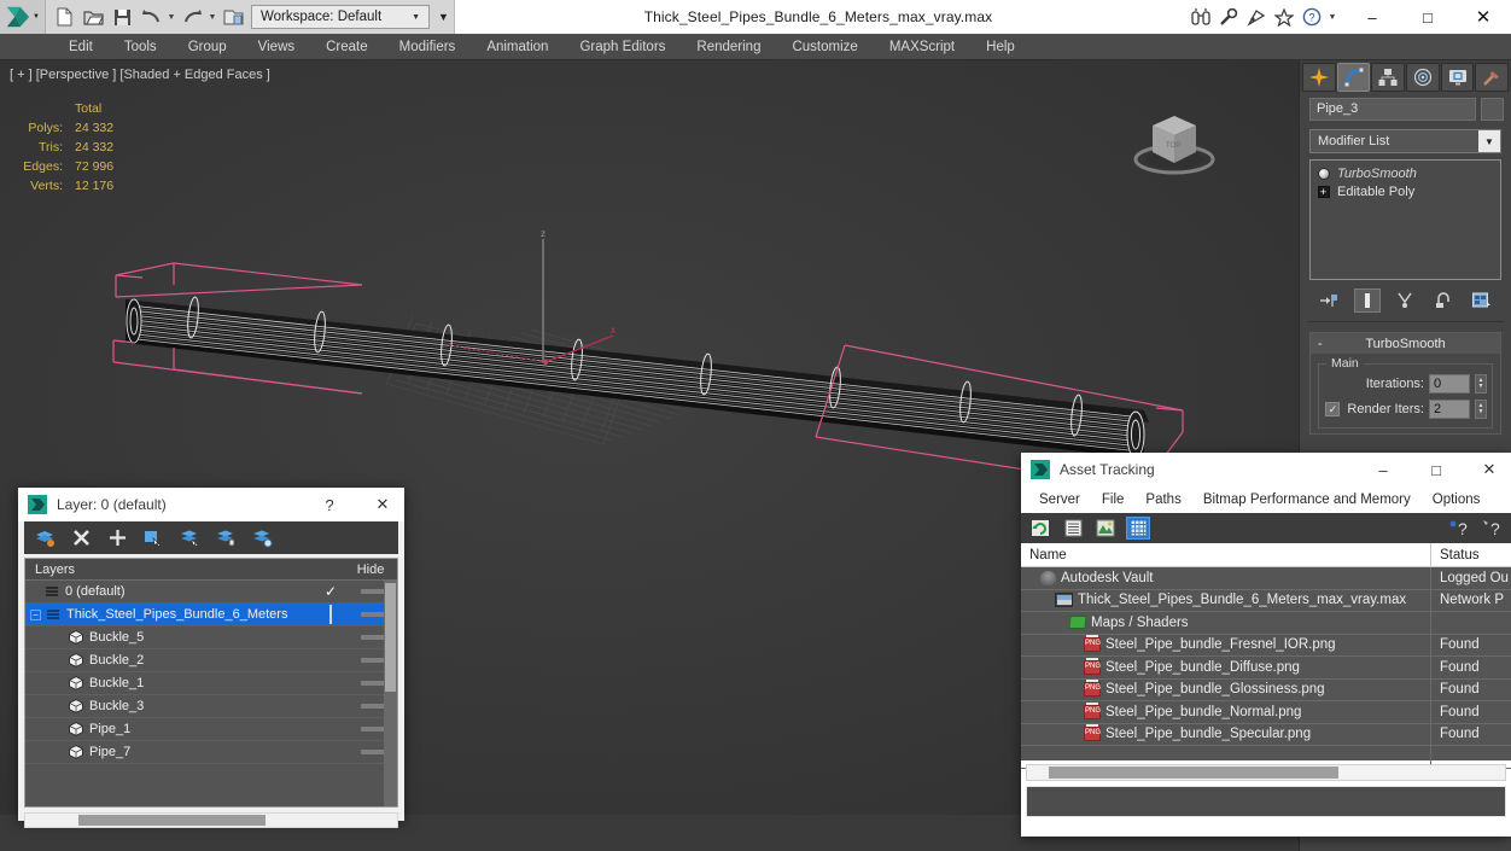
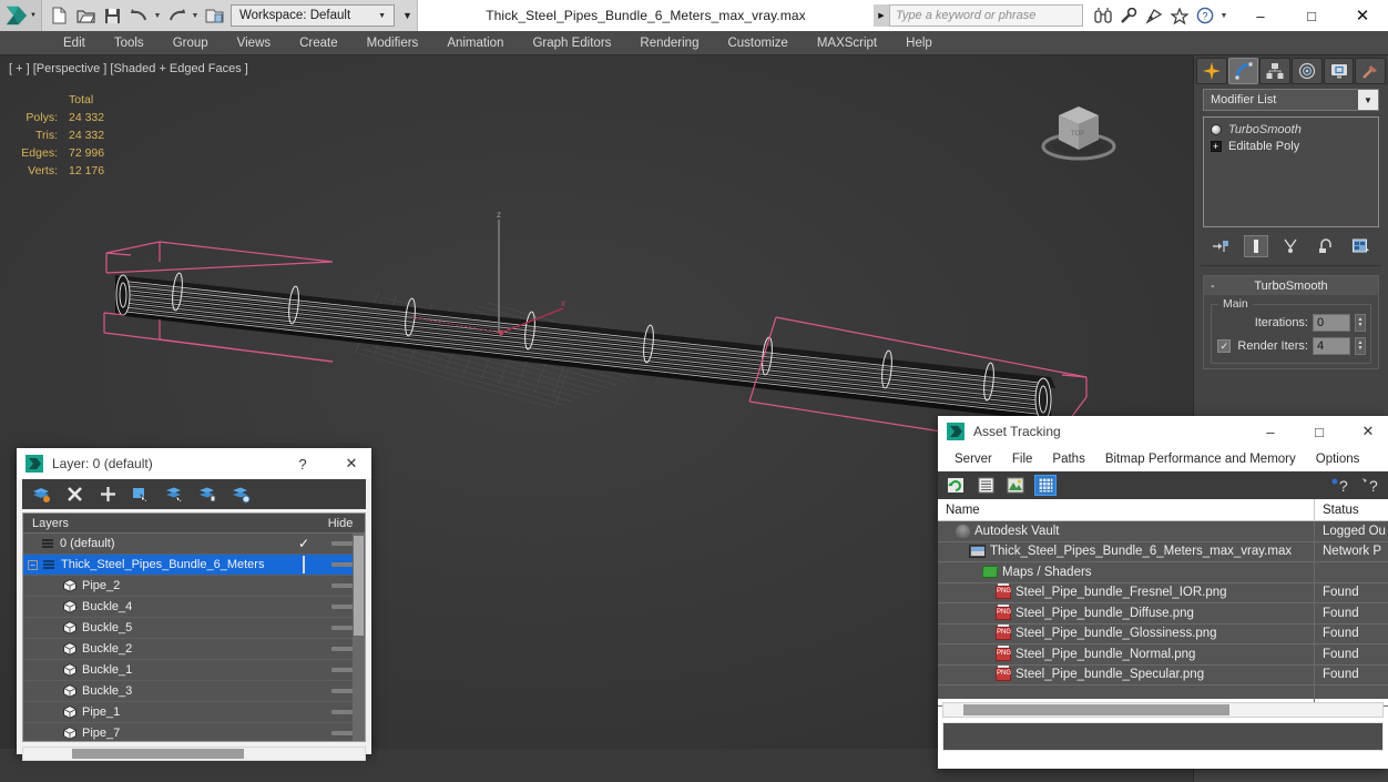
  Workspace: Default
  ▼
  Thick_Steel_Pipes_Bundle_6_Meters_max_vray.max
+ Type a keyword or phrase
  ?
  –
  □
  ✕
  Edit
  Tools
  Group
  Views
  Create
  Modifiers
  Animation
  Graph Editors
  Rendering
  Customize
  MAXScript
  Help
  z
  x
  [ + ] [Perspective ] [Shaded + Edged Faces ]
  	Total
  Polys:	24 332
  Tris:	24 332
  Edges:	72 996
  Verts:	12 176
- Pipe_3
  Modifier List
  ▼
  TurboSmooth
  +
  Editable Poly
  -
  TurboSmooth
  Main
  Iterations:
  0
  ✓
  Render Iters:
- 2
+ 4
  Layer: 0 (default)
  ?
  ✕
  Layers
  Hide
  0 (default)
  ✓
  −
  Thick_Steel_Pipes_Bundle_6_Meters
+ Pipe_2
+ Buckle_4
  Buckle_5
  Buckle_2
  Buckle_1
  Buckle_3
  Pipe_1
  Pipe_7
  Asset Tracking
  –
  □
  ✕
  Server
  File
  Paths
  Bitmap Performance and Memory
  Options
  ?
  ?
  Name
  Status
  Autodesk Vault
  Logged Ou
  Thick_Steel_Pipes_Bundle_6_Meters_max_vray.max
  Network P
  Maps / Shaders
  Steel_Pipe_bundle_Fresnel_IOR.png
  Found
  Steel_Pipe_bundle_Diffuse.png
  Found
  Steel_Pipe_bundle_Glossiness.png
  Found
  Steel_Pipe_bundle_Normal.png
  Found
  Steel_Pipe_bundle_Specular.png
  Found
